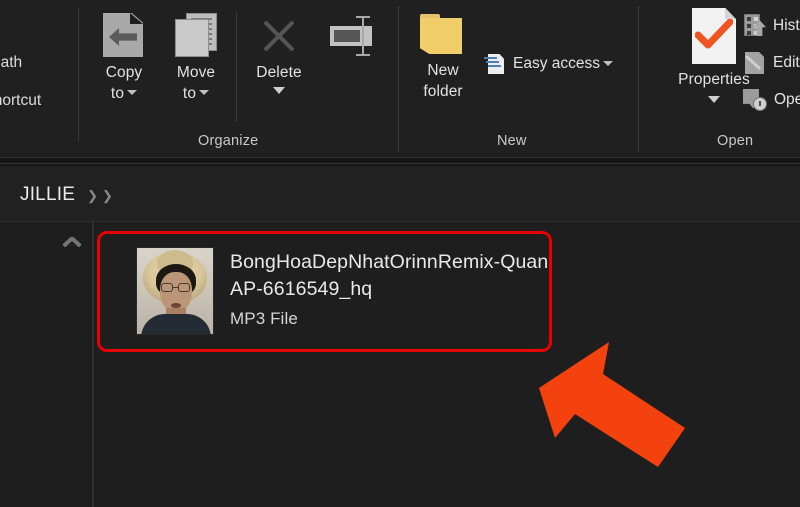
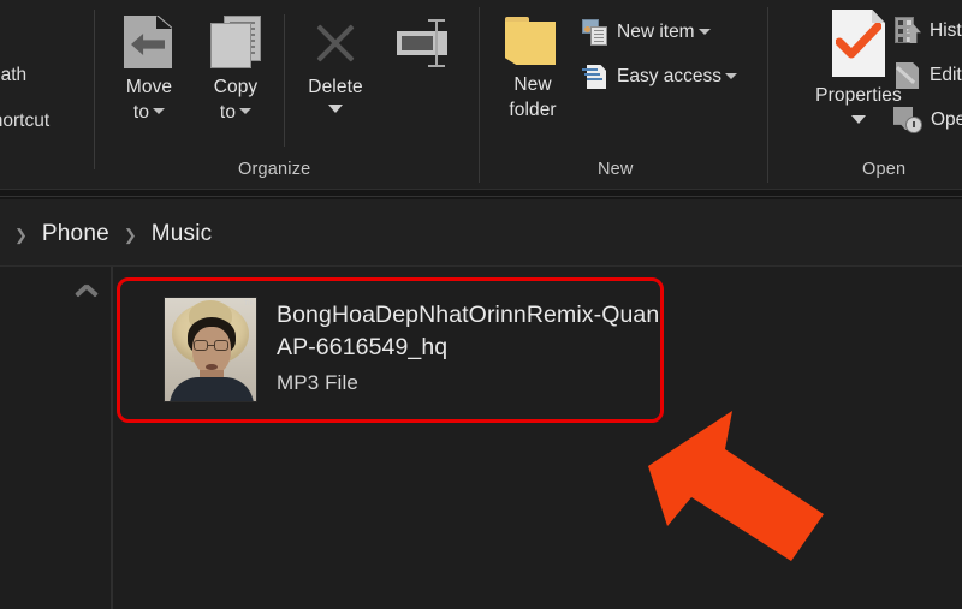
  ath
  ortcut
- Copy
+ Move
  to
- Move
+ Copy
  to
  Delete
  Organize
  New
  folder
+ New item
  Easy access
  New
  Properties
  Hist
  Edit
  Ope
  Open
- JILLIE
  ❯
+ Phone
  ❯
+ Music
  BongHoaDepNhatOrinnRemix-QuanAP-6616549_hq
  MP3 File
